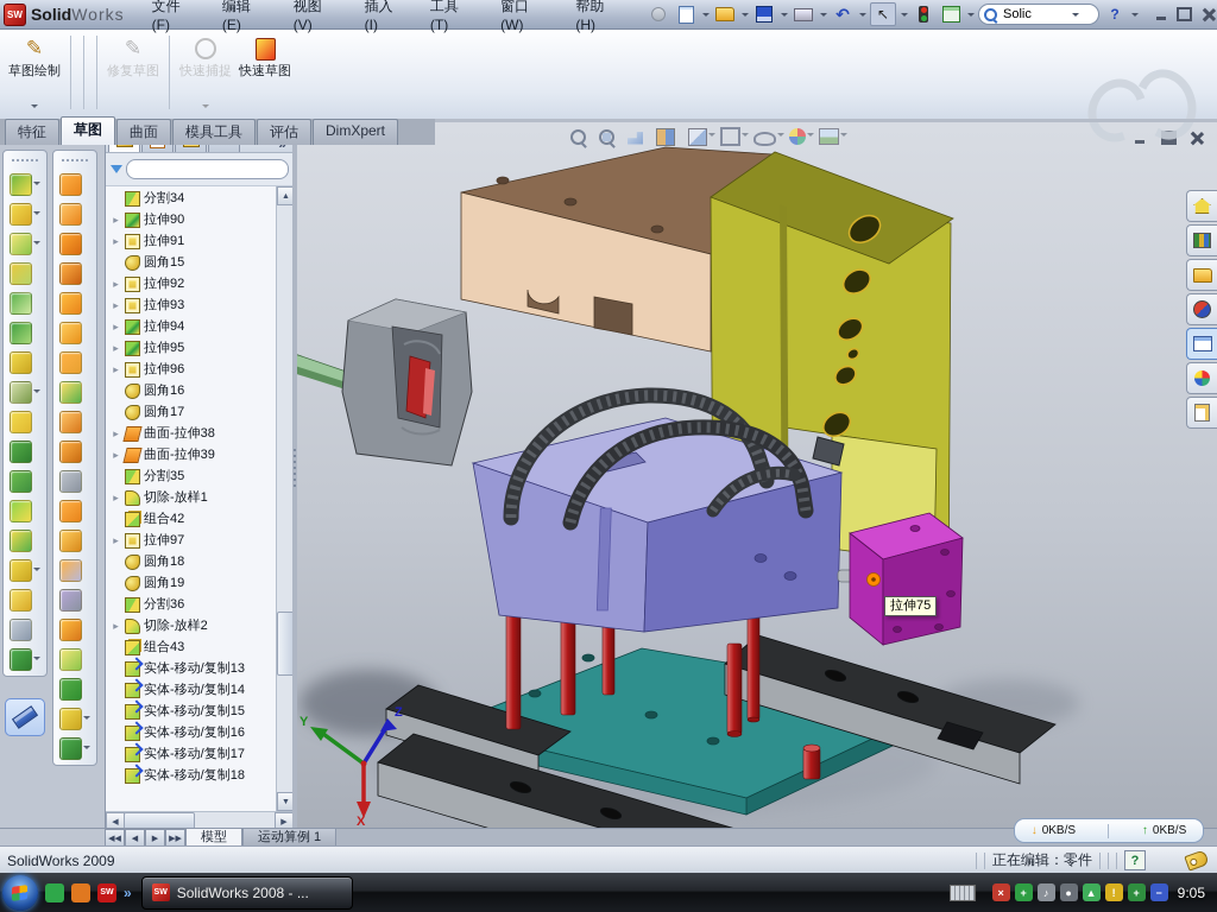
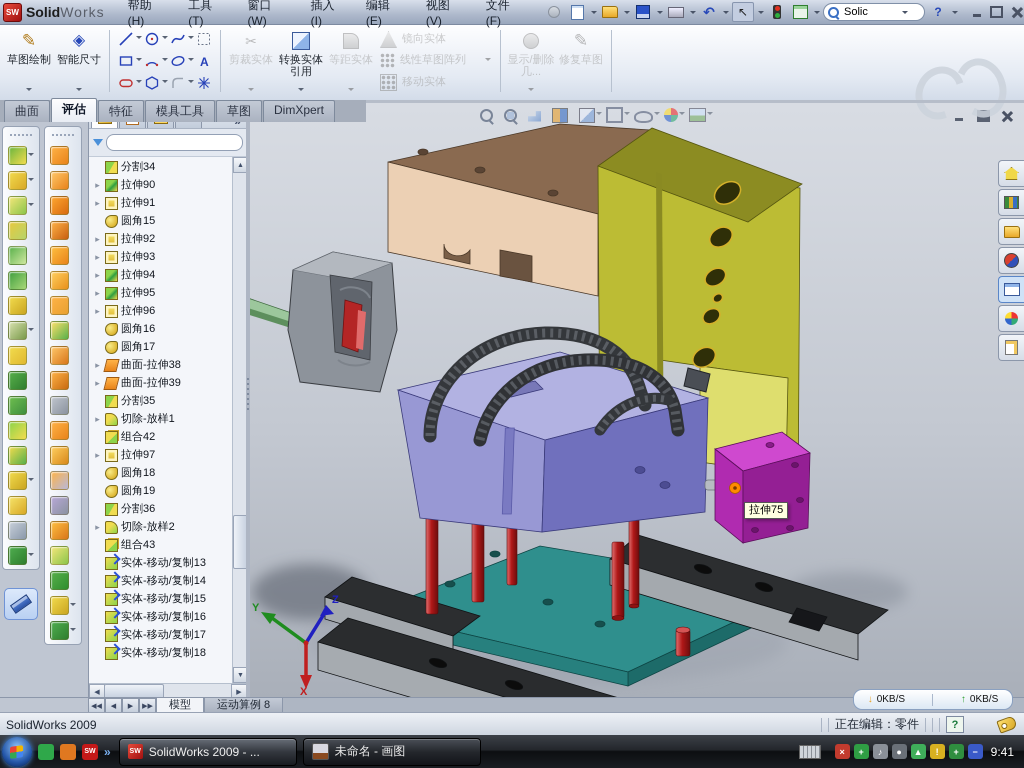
  SW
  Solid
  Works
- 文件(F)
+ 帮助(H)
- 编辑(E)
+ 工具(T)
- 视图(V)
+ 窗口(W)
  插入(I)
- 工具(T)
+ 编辑(E)
- 窗口(W)
+ 视图(V)
- 帮助(H)
+ 文件(F)
  ↶
  ↖
  Solic
  ?
  ✎
  草图绘制
+ ◈
+ 智能尺寸
+ A
+ ✂
+ 剪裁实体
+ 转换实体引用
+ 等距实体
+ 镜向实体
+ 线性草图阵列
+ 移动实体
+ 显示/删除几...
  ✎
  修复草图
- 快速捕捉
- 快速草图
- 特征
+ 曲面
- 草图
+ 评估
- 曲面
+ 特征
  模具工具
- 评估
+ 草图
  DimXpert
  分割34
  ▸
  拉伸90
  ▸
  拉伸91
  圆角15
  ▸
  拉伸92
  ▸
  拉伸93
  ▸
  拉伸94
  ▸
  拉伸95
  ▸
  拉伸96
  圆角16
  圆角17
  ▸
  曲面-拉伸38
  ▸
  曲面-拉伸39
  分割35
  ▸
  切除-放样1
  组合42
  ▸
  拉伸97
  圆角18
  圆角19
  分割36
  ▸
  切除-放样2
  组合43
  实体-移动/复制13
  实体-移动/复制14
  实体-移动/复制15
  实体-移动/复制16
  实体-移动/复制17
  实体-移动/复制18
  Y
  Z
  X
  拉伸75
  ↓
  0KB/S
  ↑
  0KB/S
  模型
- 运动算例 1
+ 运动算例 8
  SolidWorks 2009
  正在编辑：零件
  ?
  »
- SolidWorks 2008 - ...
+ SolidWorks 2009 - ...
+ 未命名 - 画图
  ×
  +
  ♪
  ●
  ▲
  !
  +
  −
- 9:05
+ 9:41
